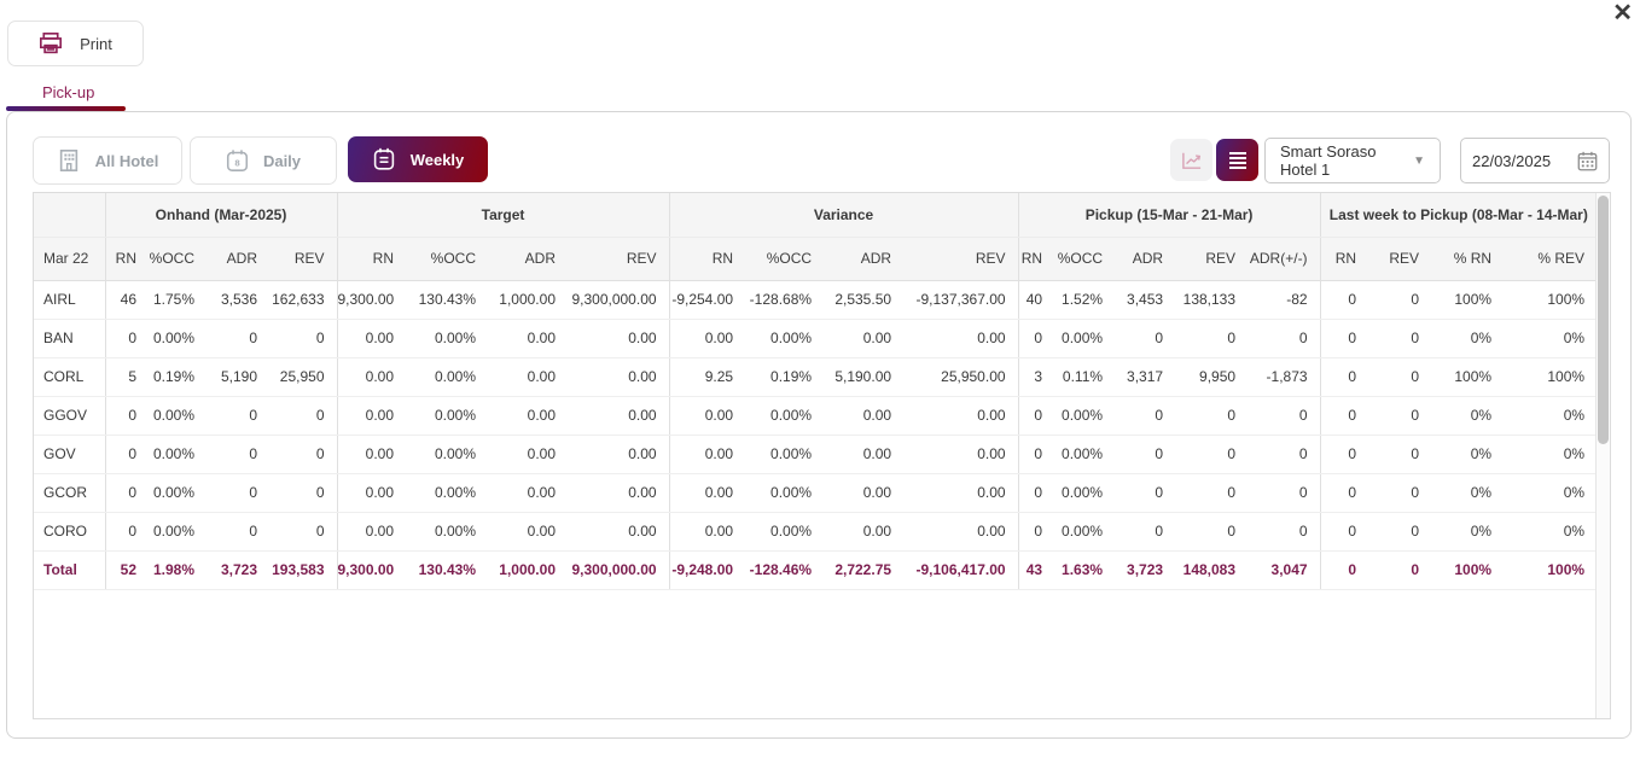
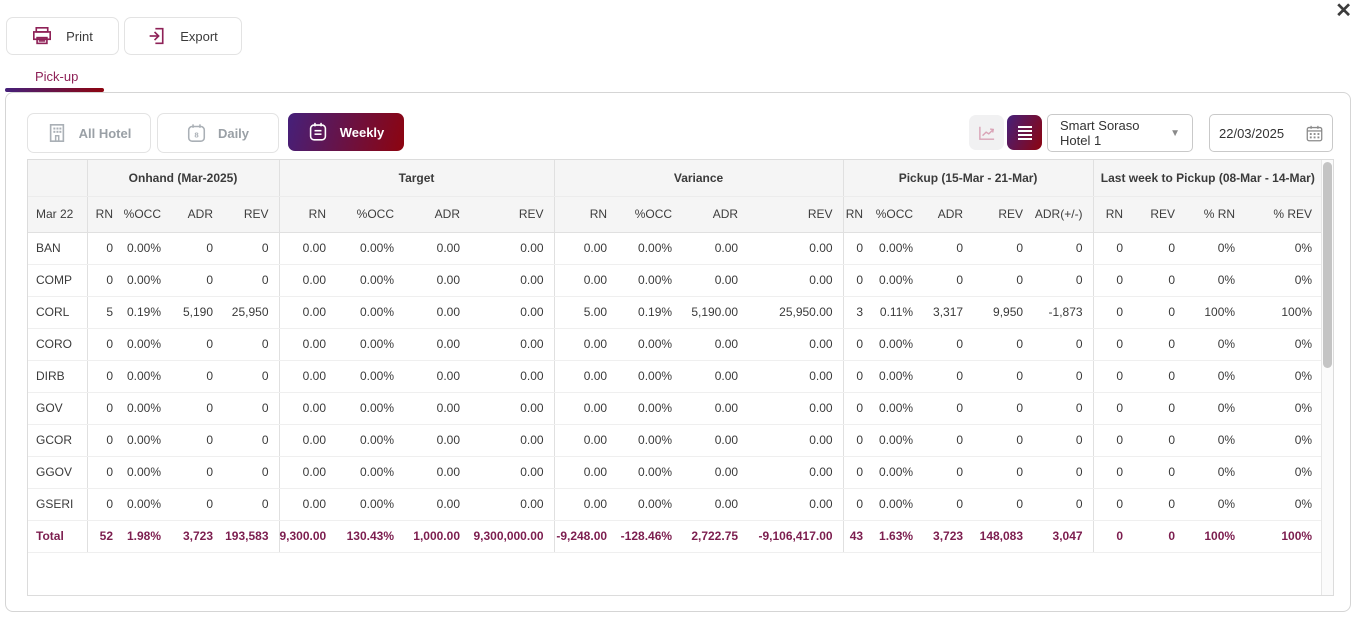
  ✕
  Print
+ Export
  Pick-up
  All Hotel
  8
  Daily
  Weekly
  Smart Soraso Hotel 1
  ▼
  22/03/2025
  	Onhand (Mar-2025)	Target	Variance	Pickup (15-Mar - 21-Mar)	Last week to Pickup (08-Mar - 14-Mar)
  Mar 22	RN	%OCC	ADR	REV	RN	%OCC	ADR	REV	RN	%OCC	ADR	REV	RN	%OCC	ADR	REV	ADR(+/-)	RN	REV	% RN	% REV
- AIRL	46	1.75%	3,536	162,633	9,300.00	130.43%	1,000.00	9,300,000.00	-9,254.00	-128.68%	2,535.50	-9,137,367.00	40	1.52%	3,453	138,133	-82	0	0	100%	100%
  BAN	0	0.00%	0	0	0.00	0.00%	0.00	0.00	0.00	0.00%	0.00	0.00	0	0.00%	0	0	0	0	0	0%	0%
+ COMP	0	0.00%	0	0	0.00	0.00%	0.00	0.00	0.00	0.00%	0.00	0.00	0	0.00%	0	0	0	0	0	0%	0%
- CORL	5	0.19%	5,190	25,950	0.00	0.00%	0.00	0.00	9.25	0.19%	5,190.00	25,950.00	3	0.11%	3,317	9,950	-1,873	0	0	100%	100%
+ CORL	5	0.19%	5,190	25,950	0.00	0.00%	0.00	0.00	5.00	0.19%	5,190.00	25,950.00	3	0.11%	3,317	9,950	-1,873	0	0	100%	100%
- GGOV	0	0.00%	0	0	0.00	0.00%	0.00	0.00	0.00	0.00%	0.00	0.00	0	0.00%	0	0	0	0	0	0%	0%
+ CORO	0	0.00%	0	0	0.00	0.00%	0.00	0.00	0.00	0.00%	0.00	0.00	0	0.00%	0	0	0	0	0	0%	0%
+ DIRB	0	0.00%	0	0	0.00	0.00%	0.00	0.00	0.00	0.00%	0.00	0.00	0	0.00%	0	0	0	0	0	0%	0%
  GOV	0	0.00%	0	0	0.00	0.00%	0.00	0.00	0.00	0.00%	0.00	0.00	0	0.00%	0	0	0	0	0	0%	0%
  GCOR	0	0.00%	0	0	0.00	0.00%	0.00	0.00	0.00	0.00%	0.00	0.00	0	0.00%	0	0	0	0	0	0%	0%
- CORO	0	0.00%	0	0	0.00	0.00%	0.00	0.00	0.00	0.00%	0.00	0.00	0	0.00%	0	0	0	0	0	0%	0%
+ GGOV	0	0.00%	0	0	0.00	0.00%	0.00	0.00	0.00	0.00%	0.00	0.00	0	0.00%	0	0	0	0	0	0%	0%
+ GSERI	0	0.00%	0	0	0.00	0.00%	0.00	0.00	0.00	0.00%	0.00	0.00	0	0.00%	0	0	0	0	0	0%	0%
  Total	52	1.98%	3,723	193,583	9,300.00	130.43%	1,000.00	9,300,000.00	-9,248.00	-128.46%	2,722.75	-9,106,417.00	43	1.63%	3,723	148,083	3,047	0	0	100%	100%
